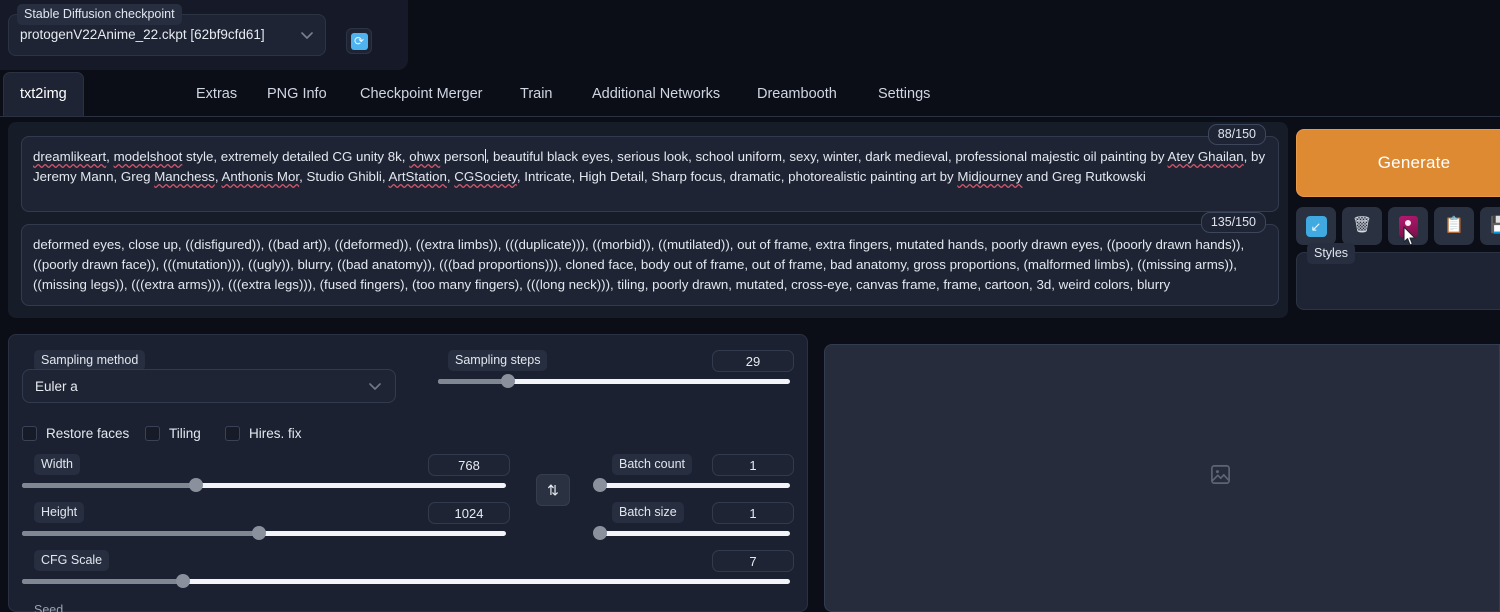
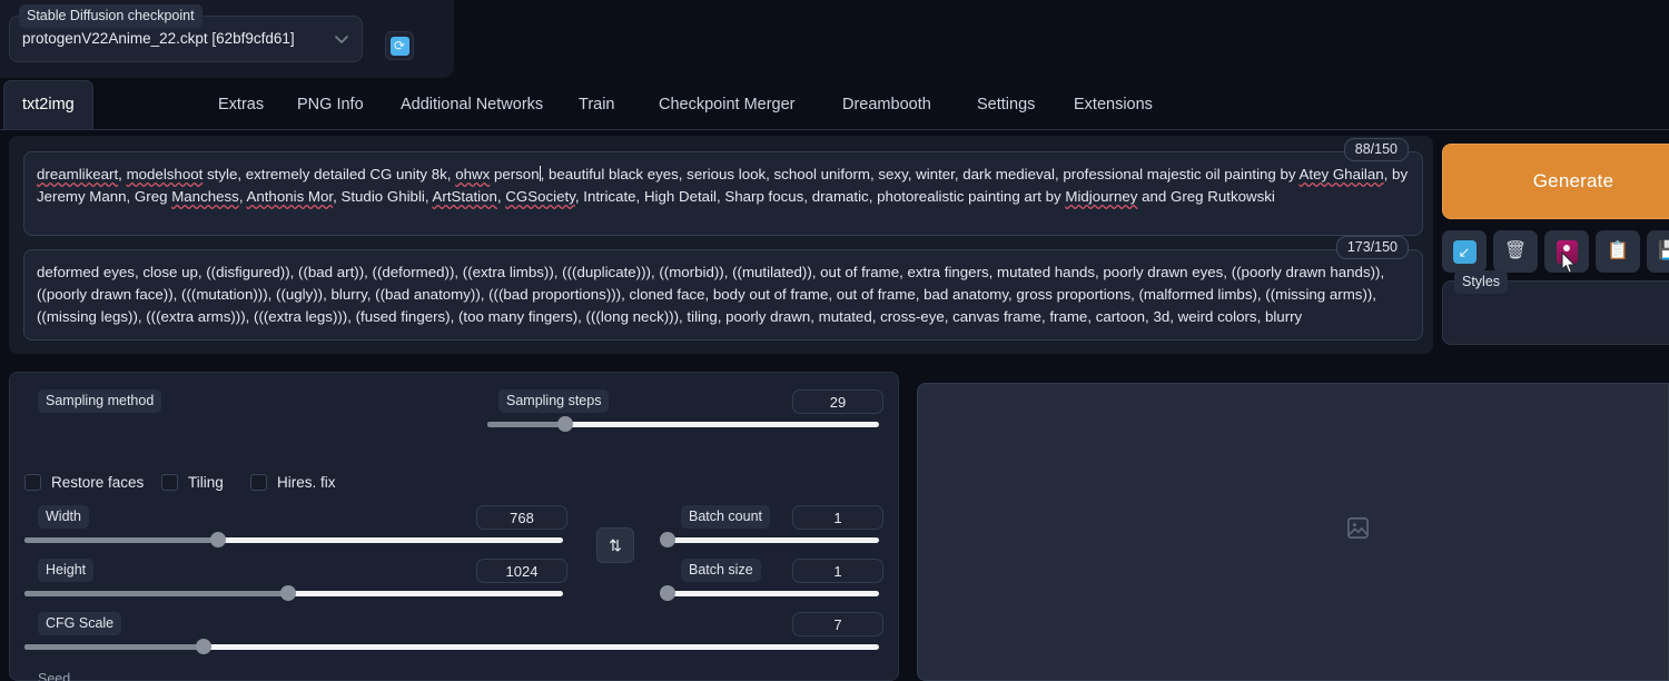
  Stable Diffusion checkpoint
  protogenV22Anime_22.ckpt [62bf9cfd61]
  ⟳
  txt2img
  Extras
  PNG Info
- Checkpoint Merger
+ Additional Networks
  Train
- Additional Networks
+ Checkpoint Merger
  Dreambooth
  Settings
+ Extensions
  dreamlikeart, modelshoot style, extremely detailed CG unity 8k, ohwx person, beautiful black eyes, serious look, school uniform, sexy, winter, dark medieval, professional majestic oil painting by Atey Ghailan, by Jeremy Mann, Greg Manchess, Anthonis Mor, Studio Ghibli, ArtStation, CGSociety, Intricate, High Detail, Sharp focus, dramatic, photorealistic painting art by Midjourney and Greg Rutkowski
  88/150
  deformed eyes, close up, ((disfigured)), ((bad art)), ((deformed)), ((extra limbs)), (((duplicate))), ((morbid)), ((mutilated)), out of frame, extra fingers, mutated hands, poorly drawn eyes, ((poorly drawn hands)), ((poorly drawn face)), (((mutation))), ((ugly)), blurry, ((bad anatomy)), (((bad proportions))), cloned face, body out of frame, out of frame, bad anatomy, gross proportions, (malformed limbs), ((missing arms)), ((missing legs)), (((extra arms))), (((extra legs))), (fused fingers), (too many fingers), (((long neck))), tiling, poorly drawn, mutated, cross-eye, canvas frame, frame, cartoon, 3d, weird colors, blurry
- 135/150
+ 173/150
  Generate
  ↙
  🗑
  📋
  Styles
  Sampling method
- Euler a
  Sampling steps
  29
  Restore faces
  Tiling
  Hires. fix
  Width
  768
  Height
  1024
  ⇅
  Batch count
  1
  Batch size
  1
  CFG Scale
  7
  Seed
